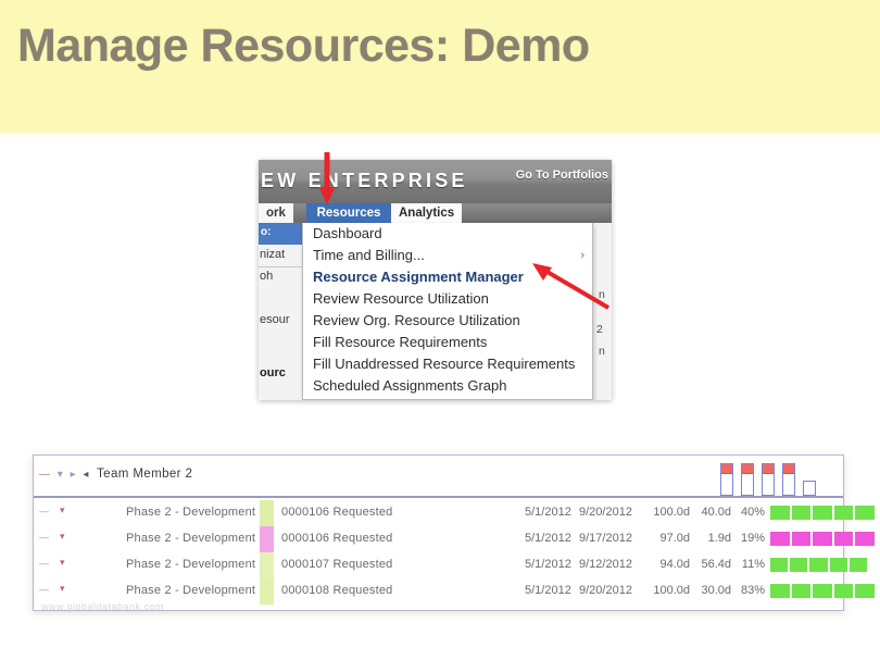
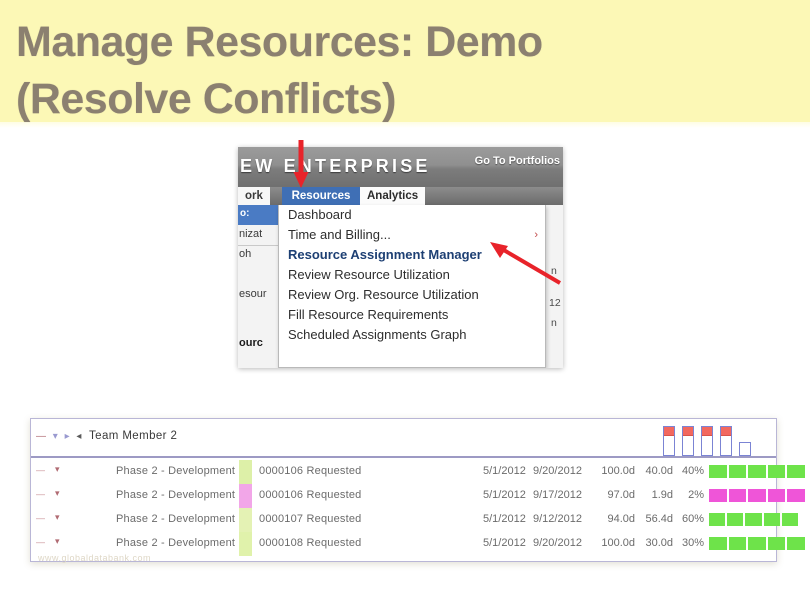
  Manage Resources: Demo
+ (Resolve Conflicts)
  EW ENTERPRISE
  Go To Portfolios
  ork
  Resources
  Analytics
  o:
  nizat
  oh
  esour
  ourc
  n
- 2
+ 12
  n
  Dashboard
  Time and Billing...
  ›
  Resource Assignment Manager
  Review Resource Utilization
  Review Org. Resource Utilization
  Fill Resource Requirements
- Fill Unaddressed Resource Requirements
  Scheduled Assignments Graph
  — ▾ ▸ ◂
  Team Member 2
  —
  ▾
  Phase 2 - Development
  0000106 Requested
  5/1/2012
  9/20/2012
  100.0d
  40.0d
  40%
  —
  ▾
  Phase 2 - Development
  0000106 Requested
  5/1/2012
  9/17/2012
  97.0d
  1.9d
- 19%
+ 2%
  —
  ▾
  Phase 2 - Development
  0000107 Requested
  5/1/2012
  9/12/2012
  94.0d
  56.4d
- 11%
+ 60%
  —
  ▾
  Phase 2 - Development
  0000108 Requested
  5/1/2012
  9/20/2012
  100.0d
  30.0d
- 83%
+ 30%
  www.globaldatabank.com
